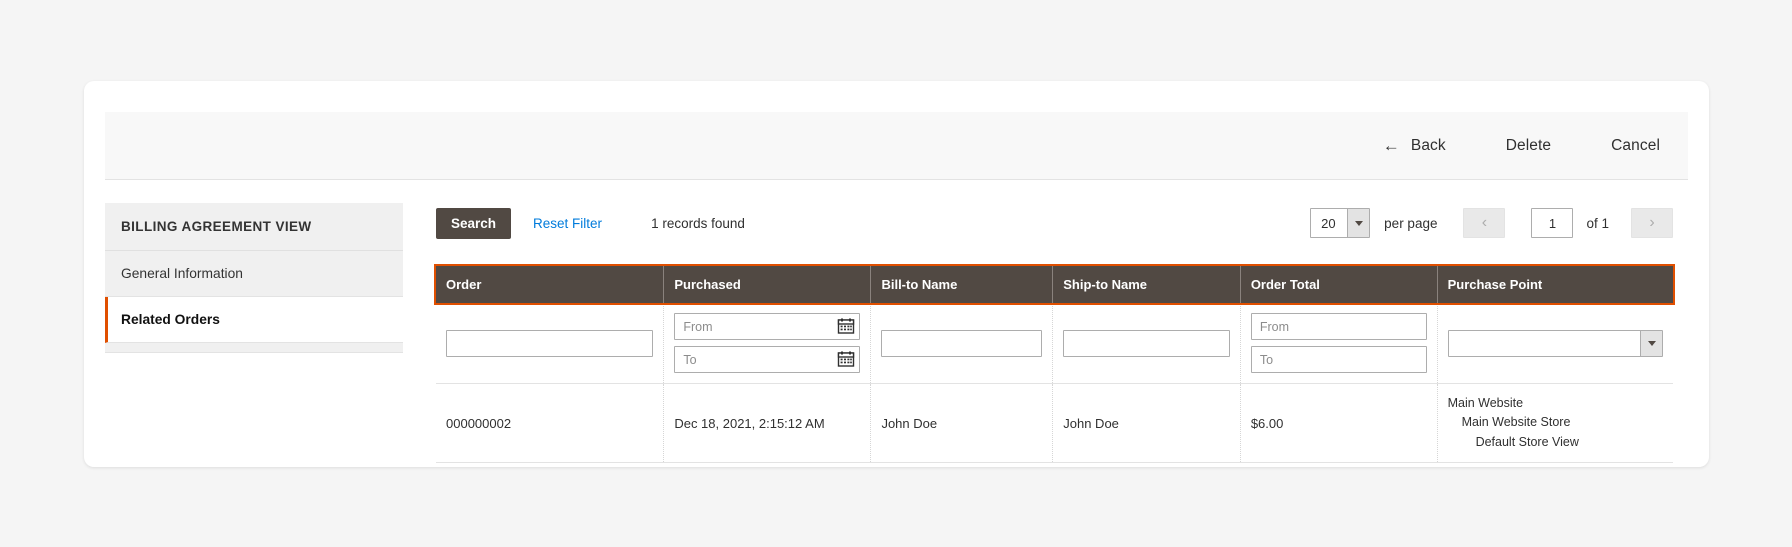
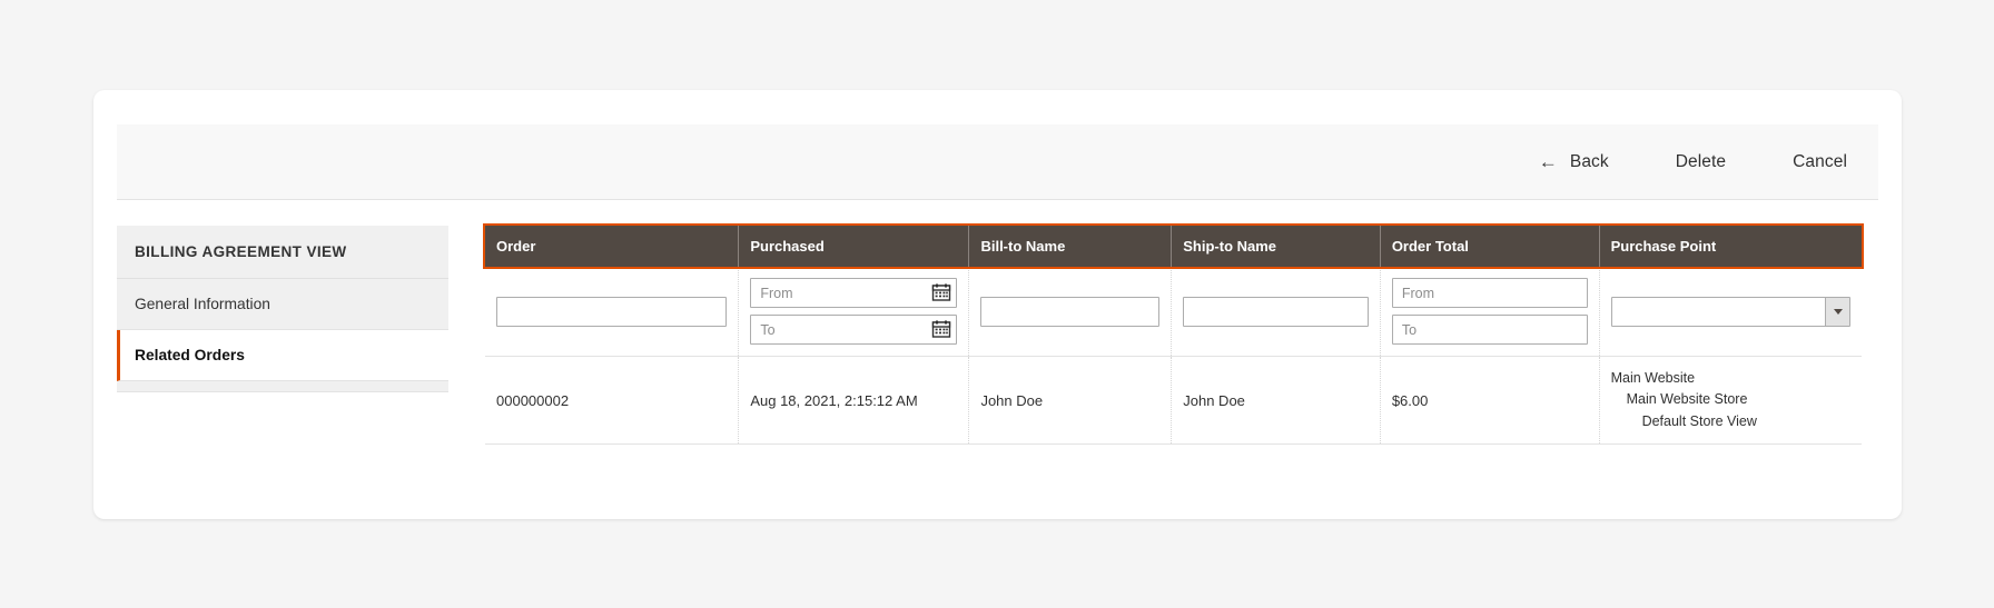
  ←
  Back
  Delete
  Cancel
  BILLING AGREEMENT VIEW
  General Information
  Related Orders
- Search
- Reset Filter
- 1 records found
- 20
- per page
- ‹
- 1
- of 1
- ›
  Order	Purchased	Bill-to Name	Ship-to Name	Order Total	Purchase Point
  	From To			From To
- 000000002	Dec 18, 2021, 2:15:12 AM	John Doe	John Doe	$6.00	Main Website Main Website Store Default Store View
+ 000000002	Aug 18, 2021, 2:15:12 AM	John Doe	John Doe	$6.00	Main Website Main Website Store Default Store View
